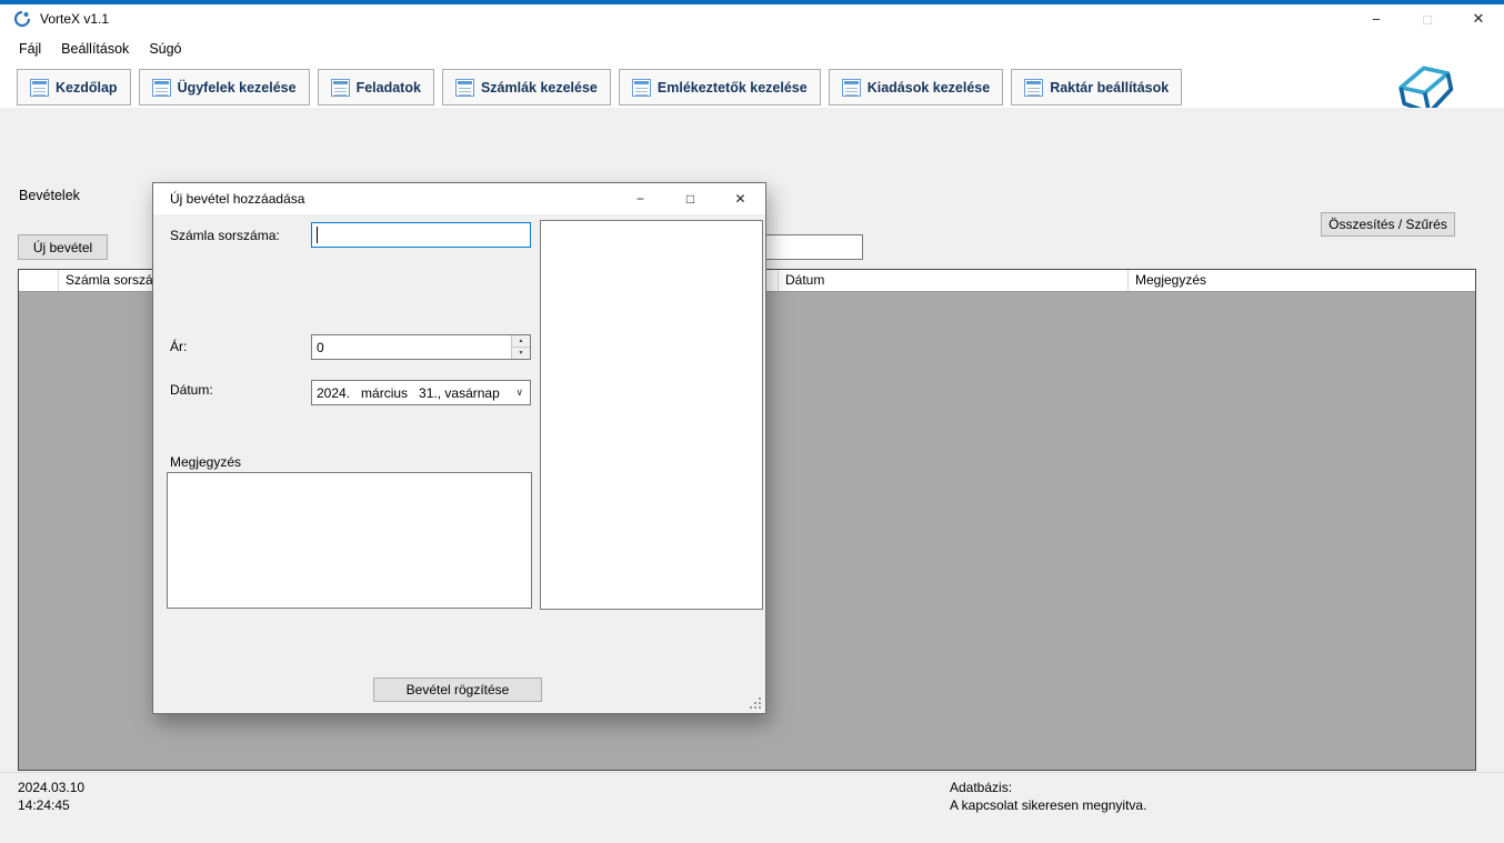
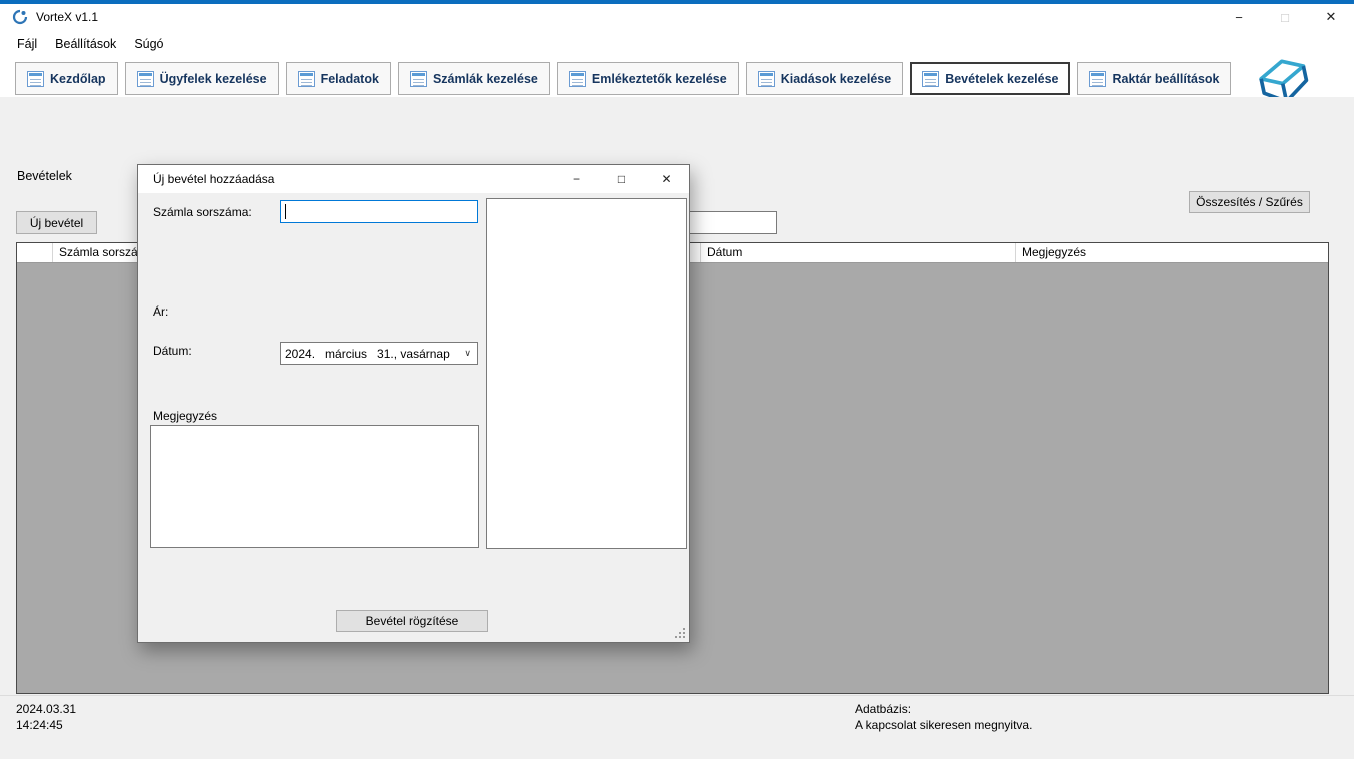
  VorteX v1.1
  −
  □
  ✕
  Fájl
  Beállítások
  Súgó
  Kezdőlap
  Ügyfelek kezelése
  Feladatok
  Számlák kezelése
  Emlékeztetők kezelése
  Kiadások kezelése
+ Bevételek kezelése
  Raktár beállítások
  Bevételek
  Új bevétel
  Összesítés / Szűrés
  Számla sorszá
  Dátum
  Megjegyzés
- 2024.03.10
+ 2024.03.31
  14:24:45
  Adatbázis:
  A kapcsolat sikeresen megnyitva.
  Új bevétel hozzáadása
  −
  □
  ✕
  Számla sorszáma:
  Ár:
- 0
  Dátum:
  2024. március 31., vasárnap
  ∨
  Megjegyzés
  Bevétel rögzítése
